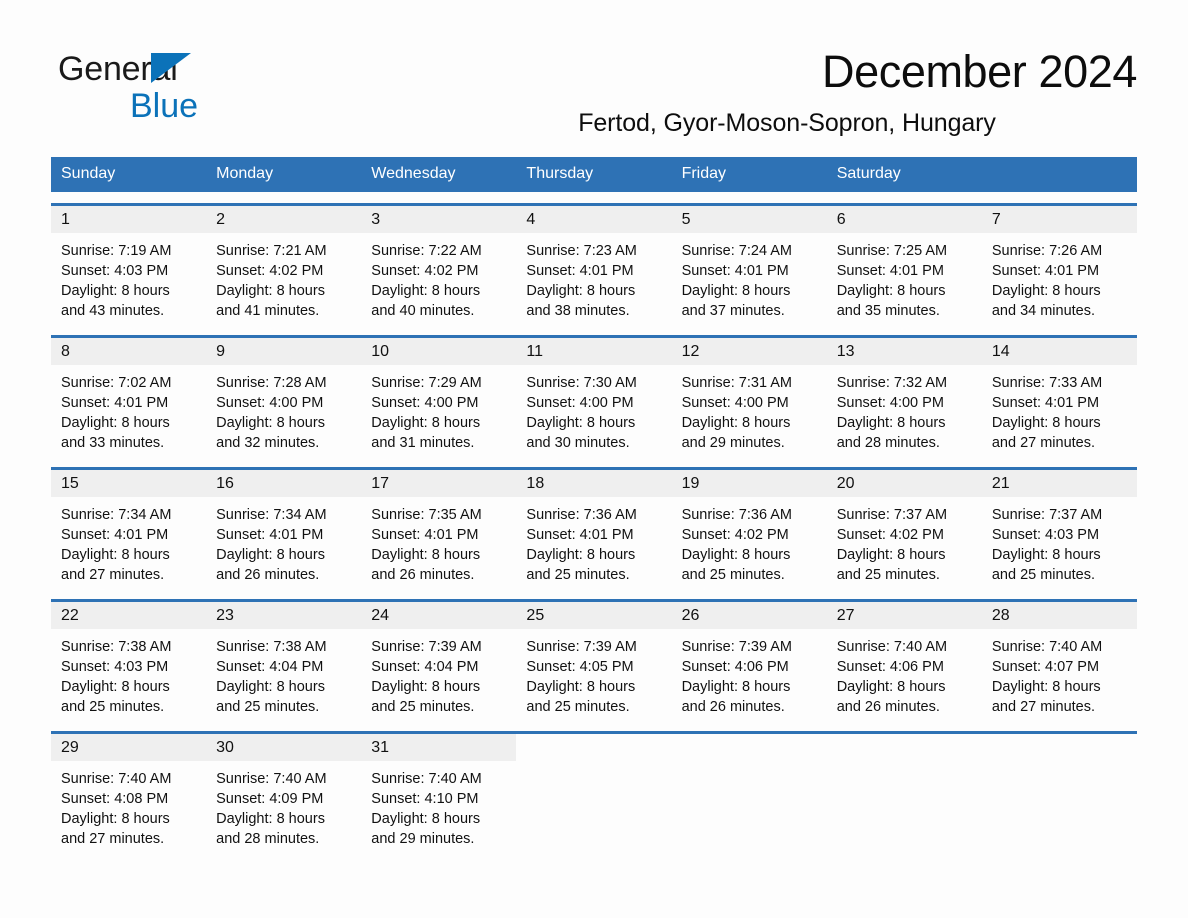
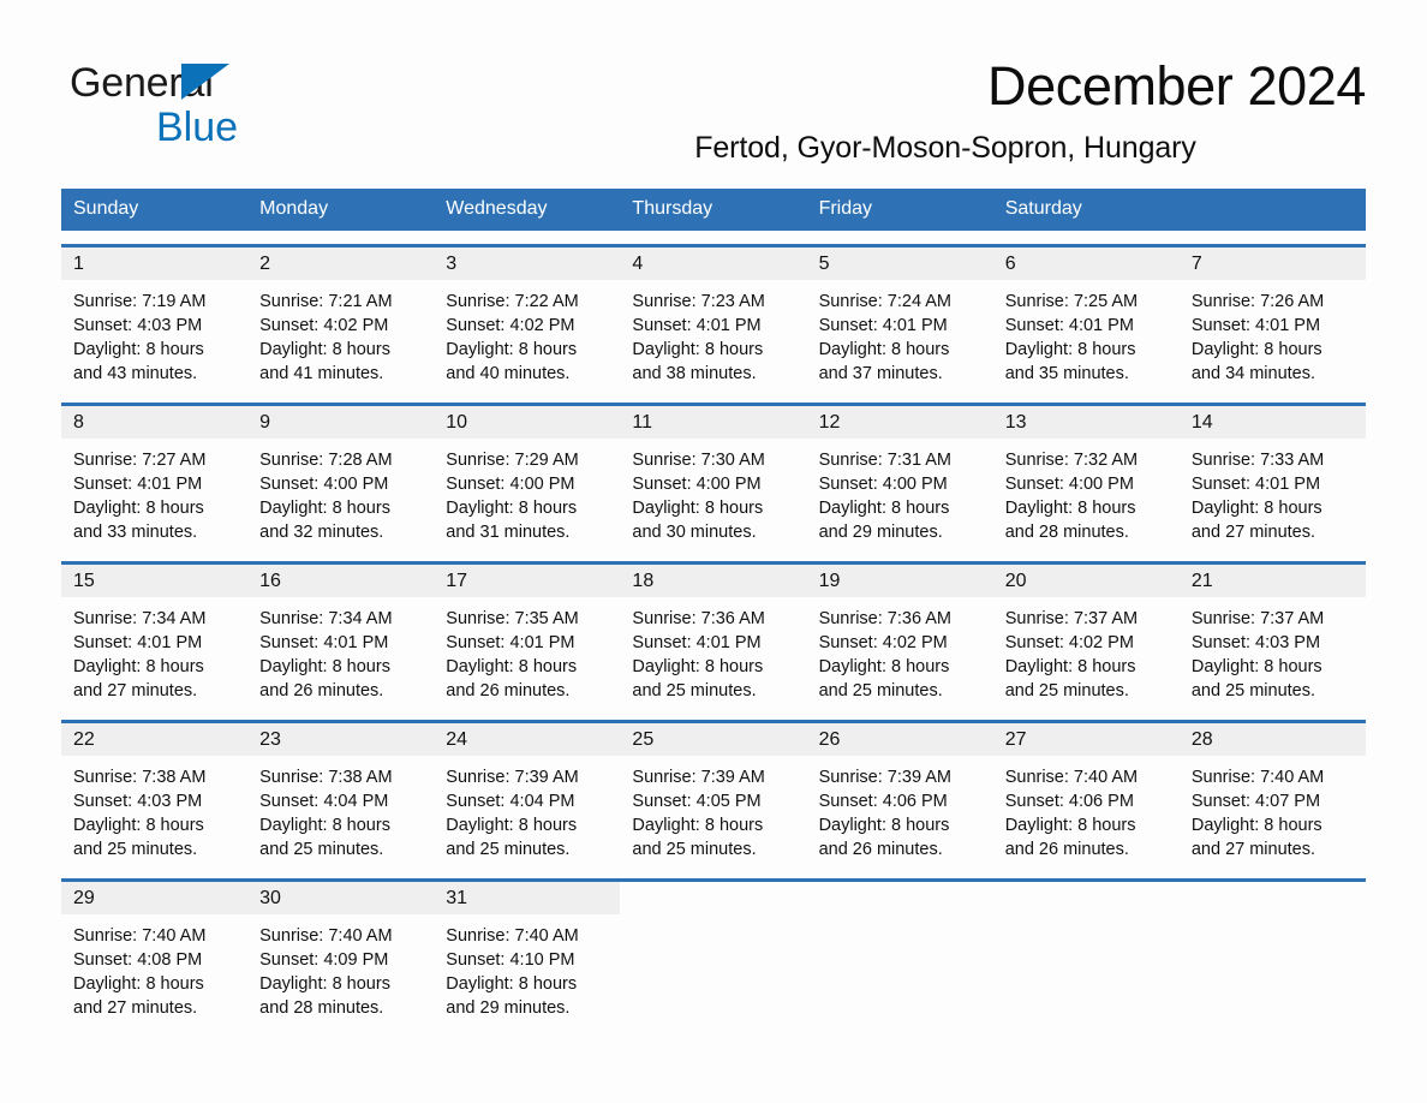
  General
  Blue
  December 2024
  Fertod, Gyor-Moson-Sopron, Hungary
  Sunday
  Monday
  Wednesday
  Thursday
  Friday
  Saturday
  1
  Sunrise: 7:19 AM
  Sunset: 4:03 PM
  Daylight: 8 hours
  and 43 minutes.
  2
  Sunrise: 7:21 AM
  Sunset: 4:02 PM
  Daylight: 8 hours
  and 41 minutes.
  3
  Sunrise: 7:22 AM
  Sunset: 4:02 PM
  Daylight: 8 hours
  and 40 minutes.
  4
  Sunrise: 7:23 AM
  Sunset: 4:01 PM
  Daylight: 8 hours
  and 38 minutes.
  5
  Sunrise: 7:24 AM
  Sunset: 4:01 PM
  Daylight: 8 hours
  and 37 minutes.
  6
  Sunrise: 7:25 AM
  Sunset: 4:01 PM
  Daylight: 8 hours
  and 35 minutes.
  7
  Sunrise: 7:26 AM
  Sunset: 4:01 PM
  Daylight: 8 hours
  and 34 minutes.
  8
- Sunrise: 7:02 AM
+ Sunrise: 7:27 AM
  Sunset: 4:01 PM
  Daylight: 8 hours
  and 33 minutes.
  9
  Sunrise: 7:28 AM
  Sunset: 4:00 PM
  Daylight: 8 hours
  and 32 minutes.
  10
  Sunrise: 7:29 AM
  Sunset: 4:00 PM
  Daylight: 8 hours
  and 31 minutes.
  11
  Sunrise: 7:30 AM
  Sunset: 4:00 PM
  Daylight: 8 hours
  and 30 minutes.
  12
  Sunrise: 7:31 AM
  Sunset: 4:00 PM
  Daylight: 8 hours
  and 29 minutes.
  13
  Sunrise: 7:32 AM
  Sunset: 4:00 PM
  Daylight: 8 hours
  and 28 minutes.
  14
  Sunrise: 7:33 AM
  Sunset: 4:01 PM
  Daylight: 8 hours
  and 27 minutes.
  15
  Sunrise: 7:34 AM
  Sunset: 4:01 PM
  Daylight: 8 hours
  and 27 minutes.
  16
  Sunrise: 7:34 AM
  Sunset: 4:01 PM
  Daylight: 8 hours
  and 26 minutes.
  17
  Sunrise: 7:35 AM
  Sunset: 4:01 PM
  Daylight: 8 hours
  and 26 minutes.
  18
  Sunrise: 7:36 AM
  Sunset: 4:01 PM
  Daylight: 8 hours
  and 25 minutes.
  19
  Sunrise: 7:36 AM
  Sunset: 4:02 PM
  Daylight: 8 hours
  and 25 minutes.
  20
  Sunrise: 7:37 AM
  Sunset: 4:02 PM
  Daylight: 8 hours
  and 25 minutes.
  21
  Sunrise: 7:37 AM
  Sunset: 4:03 PM
  Daylight: 8 hours
  and 25 minutes.
  22
  Sunrise: 7:38 AM
  Sunset: 4:03 PM
  Daylight: 8 hours
  and 25 minutes.
  23
  Sunrise: 7:38 AM
  Sunset: 4:04 PM
  Daylight: 8 hours
  and 25 minutes.
  24
  Sunrise: 7:39 AM
  Sunset: 4:04 PM
  Daylight: 8 hours
  and 25 minutes.
  25
  Sunrise: 7:39 AM
  Sunset: 4:05 PM
  Daylight: 8 hours
  and 25 minutes.
  26
  Sunrise: 7:39 AM
  Sunset: 4:06 PM
  Daylight: 8 hours
  and 26 minutes.
  27
  Sunrise: 7:40 AM
  Sunset: 4:06 PM
  Daylight: 8 hours
  and 26 minutes.
  28
  Sunrise: 7:40 AM
  Sunset: 4:07 PM
  Daylight: 8 hours
  and 27 minutes.
  29
  Sunrise: 7:40 AM
  Sunset: 4:08 PM
  Daylight: 8 hours
  and 27 minutes.
  30
  Sunrise: 7:40 AM
  Sunset: 4:09 PM
  Daylight: 8 hours
  and 28 minutes.
  31
  Sunrise: 7:40 AM
  Sunset: 4:10 PM
  Daylight: 8 hours
  and 29 minutes.
